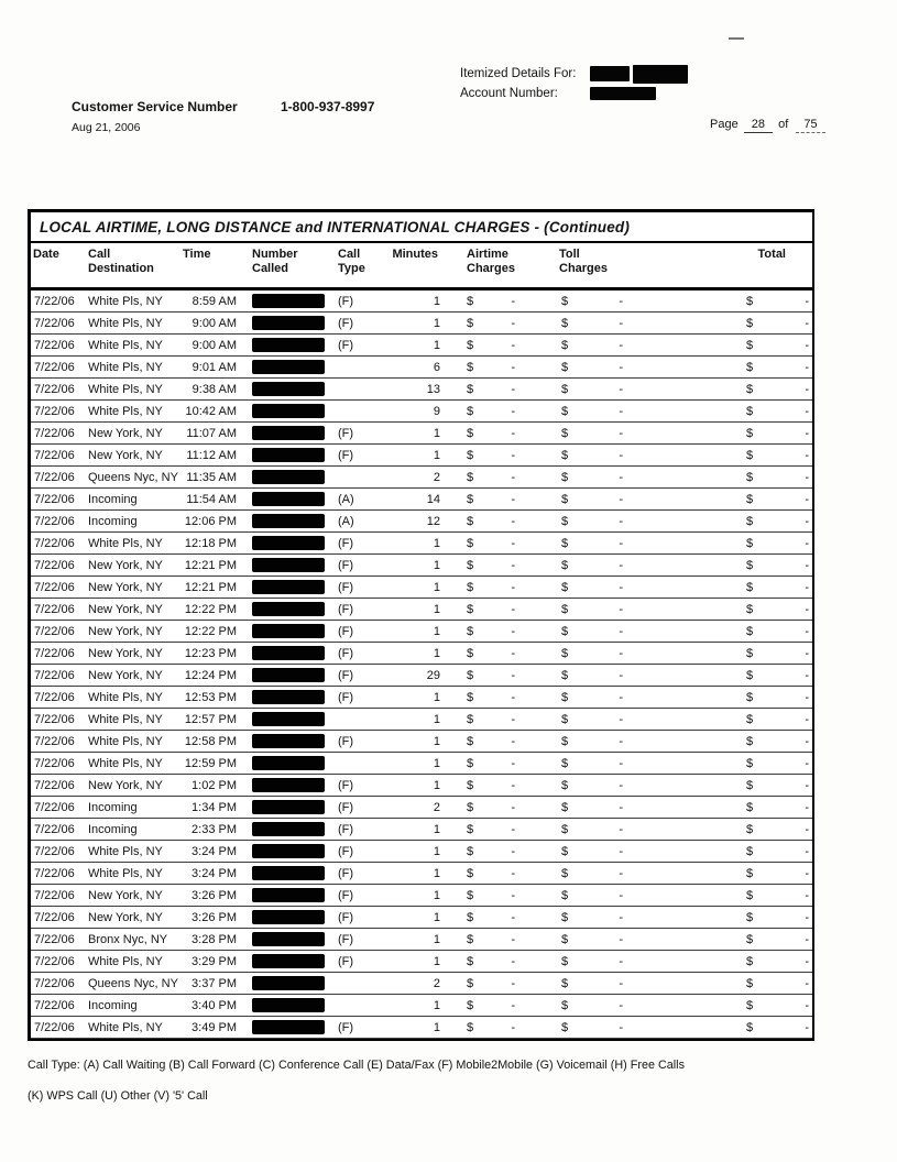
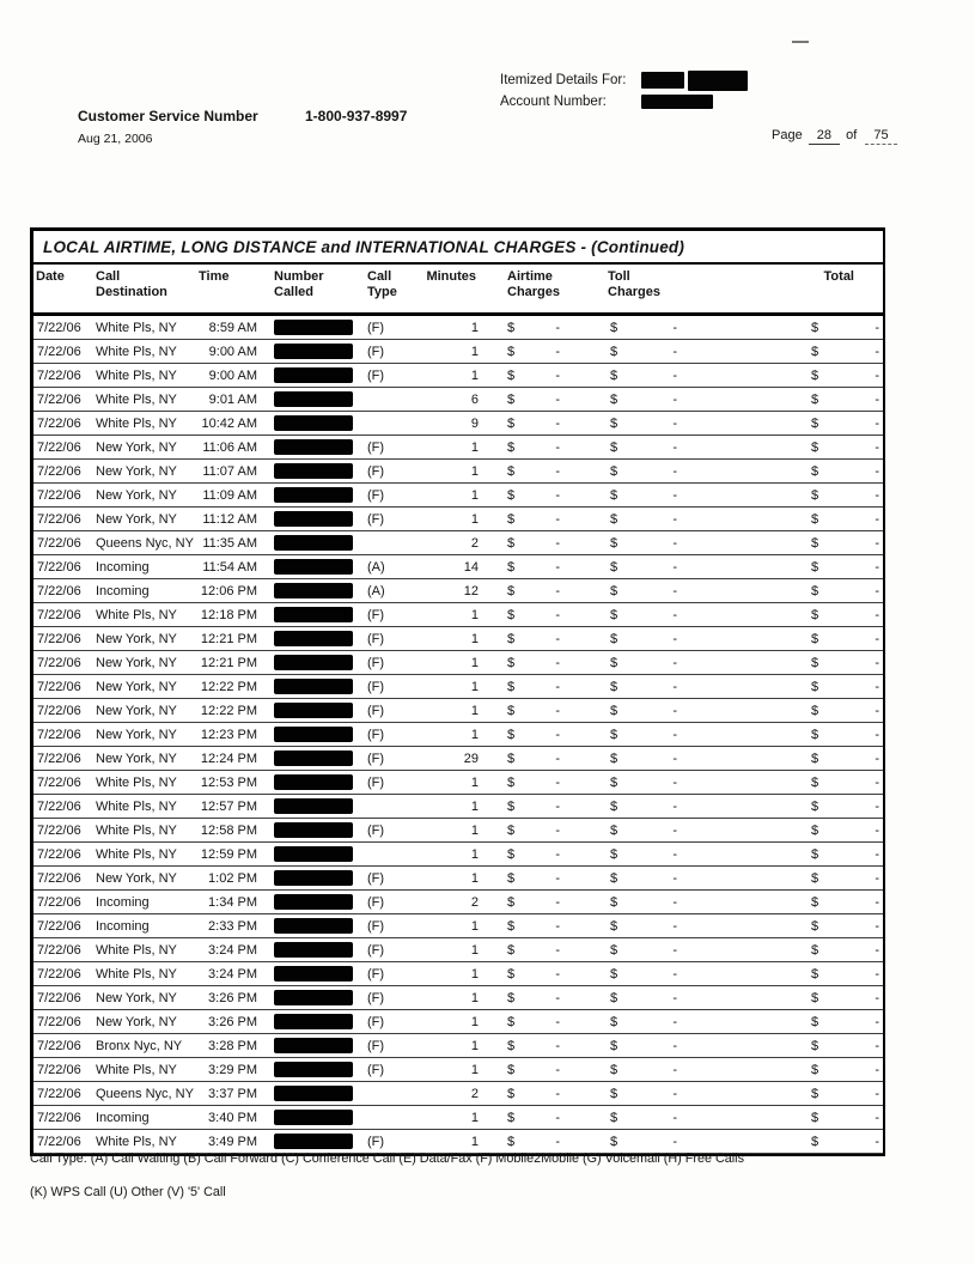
  Itemized Details For:
  Account Number:
  Customer Service Number
  1-800-937-8997
  Aug 21, 2006
  Page 28 of 75
  LOCAL AIRTIME, LONG DISTANCE and INTERNATIONAL CHARGES - (Continued)
  Date	CallDestination	Time	NumberCalled	CallType	Minutes	AirtimeCharges	TollCharges	Total
  7/22/06	White Pls, NY	8:59 AM		(F)	1	$ -	$ -	$ -
  7/22/06	White Pls, NY	9:00 AM		(F)	1	$ -	$ -	$ -
  7/22/06	White Pls, NY	9:00 AM		(F)	1	$ -	$ -	$ -
  7/22/06	White Pls, NY	9:01 AM			6	$ -	$ -	$ -
- 7/22/06	White Pls, NY	9:38 AM			13	$ -	$ -	$ -
  7/22/06	White Pls, NY	10:42 AM			9	$ -	$ -	$ -
+ 7/22/06	New York, NY	11:06 AM		(F)	1	$ -	$ -	$ -
  7/22/06	New York, NY	11:07 AM		(F)	1	$ -	$ -	$ -
+ 7/22/06	New York, NY	11:09 AM		(F)	1	$ -	$ -	$ -
  7/22/06	New York, NY	11:12 AM		(F)	1	$ -	$ -	$ -
  7/22/06	Queens Nyc, NY	11:35 AM			2	$ -	$ -	$ -
  7/22/06	Incoming	11:54 AM		(A)	14	$ -	$ -	$ -
  7/22/06	Incoming	12:06 PM		(A)	12	$ -	$ -	$ -
  7/22/06	White Pls, NY	12:18 PM		(F)	1	$ -	$ -	$ -
  7/22/06	New York, NY	12:21 PM		(F)	1	$ -	$ -	$ -
  7/22/06	New York, NY	12:21 PM		(F)	1	$ -	$ -	$ -
  7/22/06	New York, NY	12:22 PM		(F)	1	$ -	$ -	$ -
  7/22/06	New York, NY	12:22 PM		(F)	1	$ -	$ -	$ -
  7/22/06	New York, NY	12:23 PM		(F)	1	$ -	$ -	$ -
  7/22/06	New York, NY	12:24 PM		(F)	29	$ -	$ -	$ -
  7/22/06	White Pls, NY	12:53 PM		(F)	1	$ -	$ -	$ -
  7/22/06	White Pls, NY	12:57 PM			1	$ -	$ -	$ -
  7/22/06	White Pls, NY	12:58 PM		(F)	1	$ -	$ -	$ -
  7/22/06	White Pls, NY	12:59 PM			1	$ -	$ -	$ -
  7/22/06	New York, NY	1:02 PM		(F)	1	$ -	$ -	$ -
  7/22/06	Incoming	1:34 PM		(F)	2	$ -	$ -	$ -
  7/22/06	Incoming	2:33 PM		(F)	1	$ -	$ -	$ -
  7/22/06	White Pls, NY	3:24 PM		(F)	1	$ -	$ -	$ -
  7/22/06	White Pls, NY	3:24 PM		(F)	1	$ -	$ -	$ -
  7/22/06	New York, NY	3:26 PM		(F)	1	$ -	$ -	$ -
  7/22/06	New York, NY	3:26 PM		(F)	1	$ -	$ -	$ -
  7/22/06	Bronx Nyc, NY	3:28 PM		(F)	1	$ -	$ -	$ -
  7/22/06	White Pls, NY	3:29 PM		(F)	1	$ -	$ -	$ -
  7/22/06	Queens Nyc, NY	3:37 PM			2	$ -	$ -	$ -
  7/22/06	Incoming	3:40 PM			1	$ -	$ -	$ -
  7/22/06	White Pls, NY	3:49 PM		(F)	1	$ -	$ -	$ -
  Call Type: (A) Call Waiting (B) Call Forward (C) Conference Call (E) Data/Fax (F) Mobile2Mobile (G) Voicemail (H) Free Calls
  (K) WPS Call (U) Other (V) '5' Call
